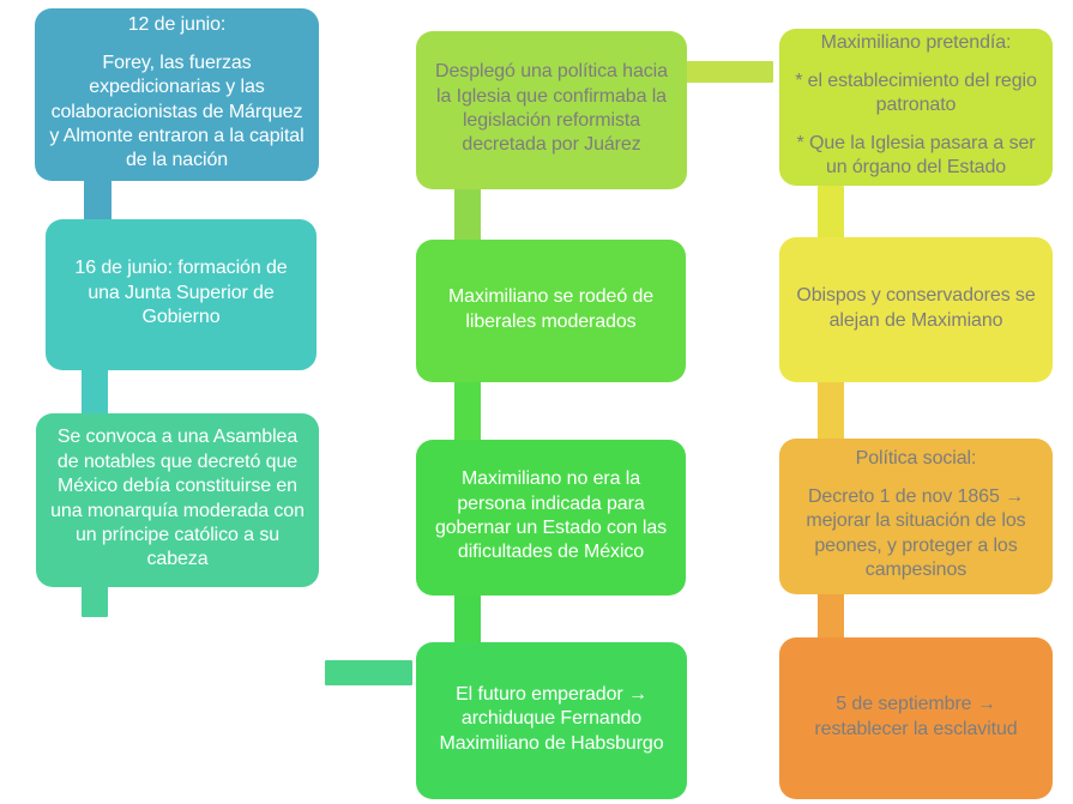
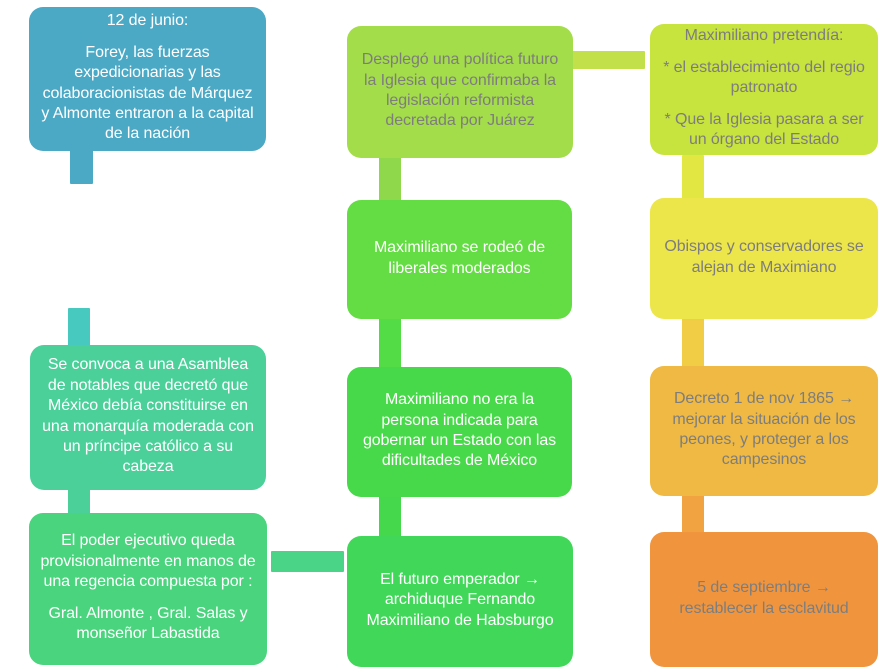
  12 de junio:
  Forey, las fuerzas expedicionarias y las colaboracionistas de Márquez y Almonte entraron a la capital de la nación
- 16 de junio: formación de una Junta Superior de Gobierno
  Se convoca a una Asamblea de notables que decretó que México debía constituirse en una monarquía moderada con un príncipe católico a su cabeza
+ El poder ejecutivo queda provisionalmente en manos de una regencia compuesta por :
+ Gral. Almonte , Gral. Salas y monseñor Labastida
- Desplegó una política hacia la Iglesia que confirmaba la legislación reformista decretada por Juárez
+ Desplegó una política futuro la Iglesia que confirmaba la legislación reformista decretada por Juárez
  Maximiliano se rodeó de liberales moderados
  Maximiliano no era la persona indicada para gobernar un Estado con las dificultades de México
  El futuro emperador → archiduque Fernando Maximiliano de Habsburgo
  Maximiliano pretendía:
  * el establecimiento del regio patronato
  * Que la Iglesia pasara a ser un órgano del Estado
  Obispos y conservadores se alejan de Maximiano
- Política social:
  Decreto 1 de nov 1865 → mejorar la situación de los peones, y proteger a los campesinos
  5 de septiembre → restablecer la esclavitud
